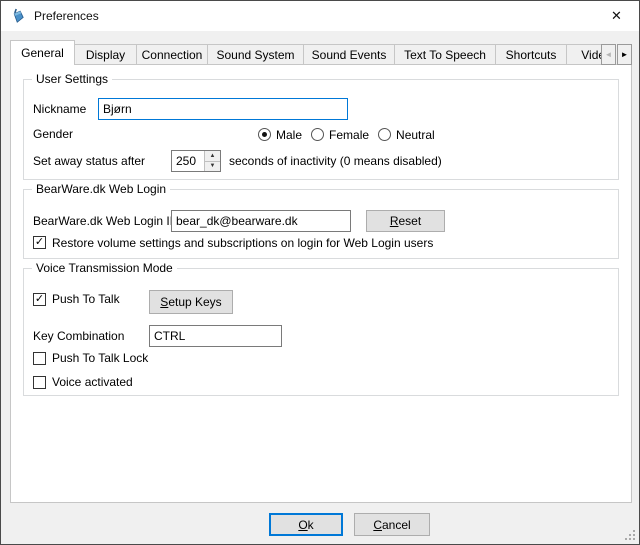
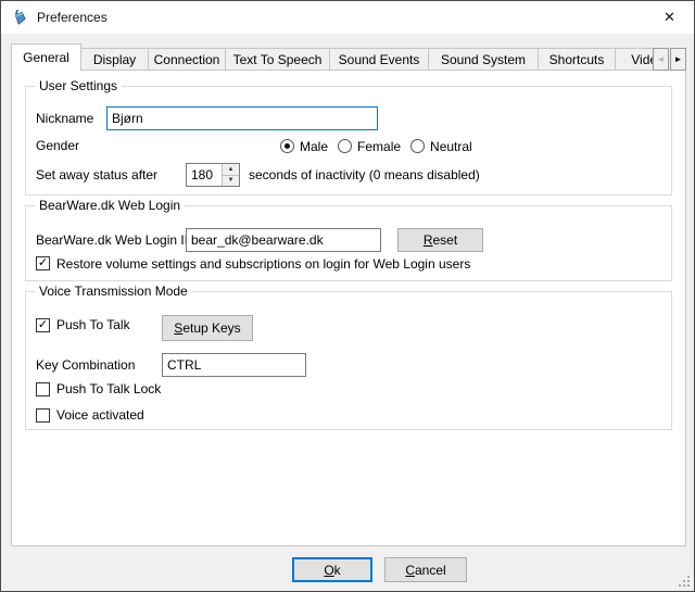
  Preferences
  ✕
  General
  Display
  Connection
- Sound System
+ Text To Speech
  Sound Events
- Text To Speech
+ Sound System
  Shortcuts
  ◄
  ►
  User Settings
  Nickname
  Bjørn
  Gender
  Male
  Female
  Neutral
  Set away status after
- 250
+ 180
  seconds of inactivity (0 means disabled)
  BearWare.dk Web Login
  BearWare.dk Web Login I
  bear_dk@bearware.dk
  R
  eset
  ✓
  Restore volume settings and subscriptions on login for Web Login users
  Voice Transmission Mode
  ✓
  Push To Talk
  S
  etup Keys
  Key Combination
  CTRL
  Push To Talk Lock
  Voice activated
  O
  k
  C
  ancel
